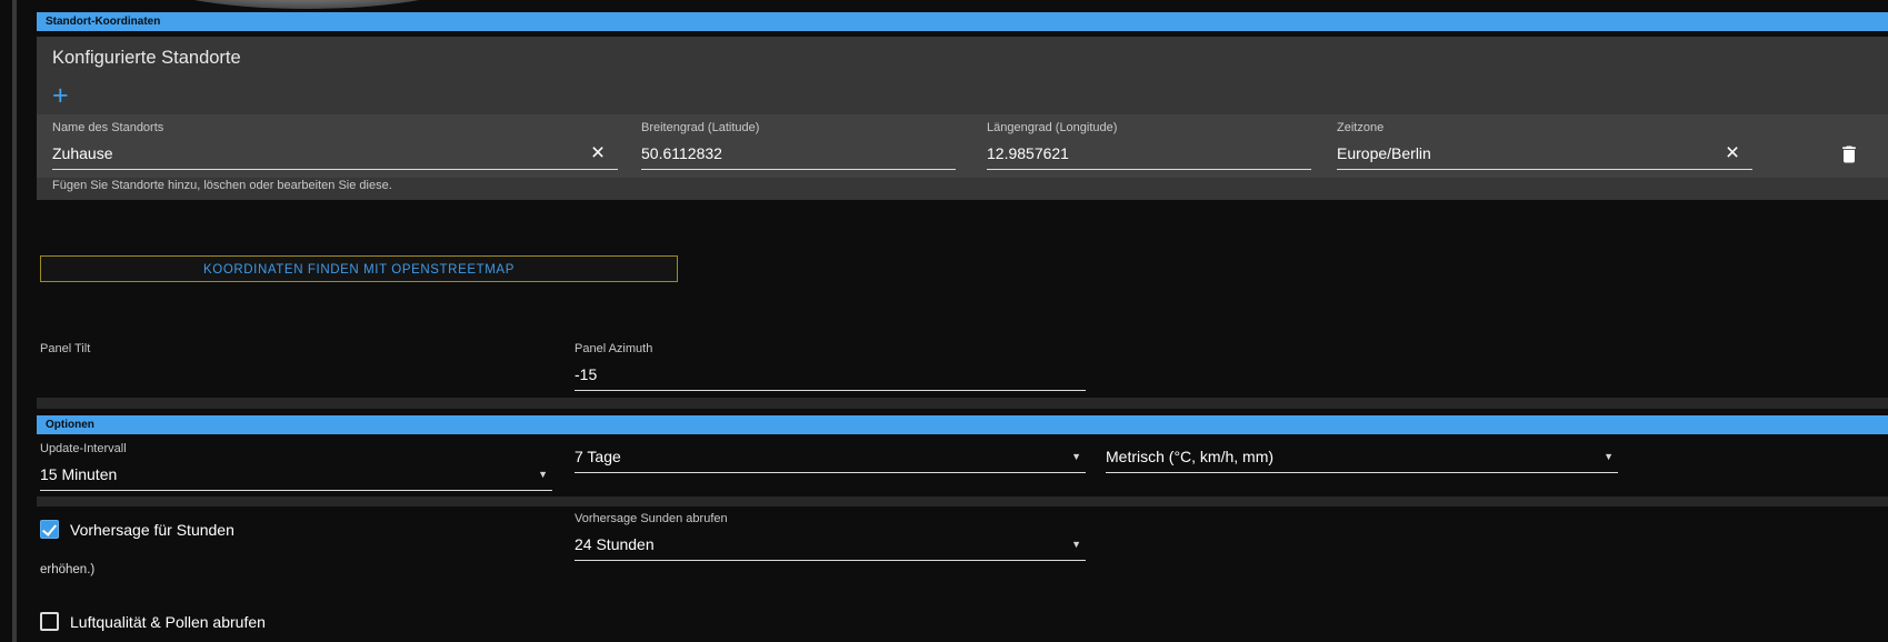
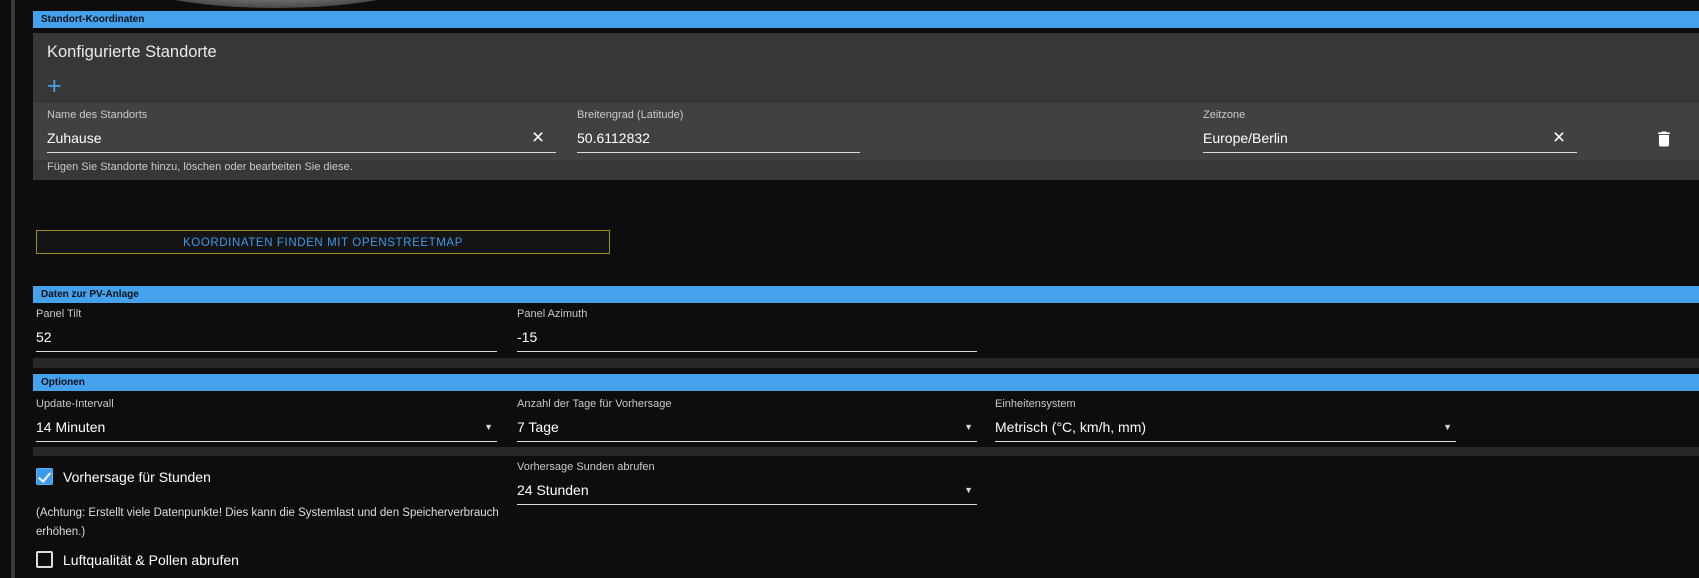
  Standort-Koordinaten
  Konfigurierte Standorte
  +
  Name des Standorts
  Zuhause
  ×
  Breitengrad (Latitude)
  50.6112832
- Längengrad (Longitude)
- 12.9857621
  Zeitzone
  Europe/Berlin
  ×
  Fügen Sie Standorte hinzu, löschen oder bearbeiten Sie diese.
  KOORDINATEN FINDEN MIT OPENSTREETMAP
+ Daten zur PV-Anlage
  Panel Tilt
+ 52
  Panel Azimuth
  -15
  Optionen
  Update-Intervall
- 15 Minuten
+ 14 Minuten
  ▼
+ Anzahl der Tage für Vorhersage
  7 Tage
  ▼
+ Einheitensystem
  Metrisch (°C, km/h, mm)
  ▼
  Vorhersage für Stunden
  Vorhersage Sunden abrufen
  24 Stunden
  ▼
+ (Achtung: Erstellt viele Datenpunkte! Dies kann die Systemlast und den Speicherverbrauch
  erhöhen.)
  Luftqualität & Pollen abrufen
